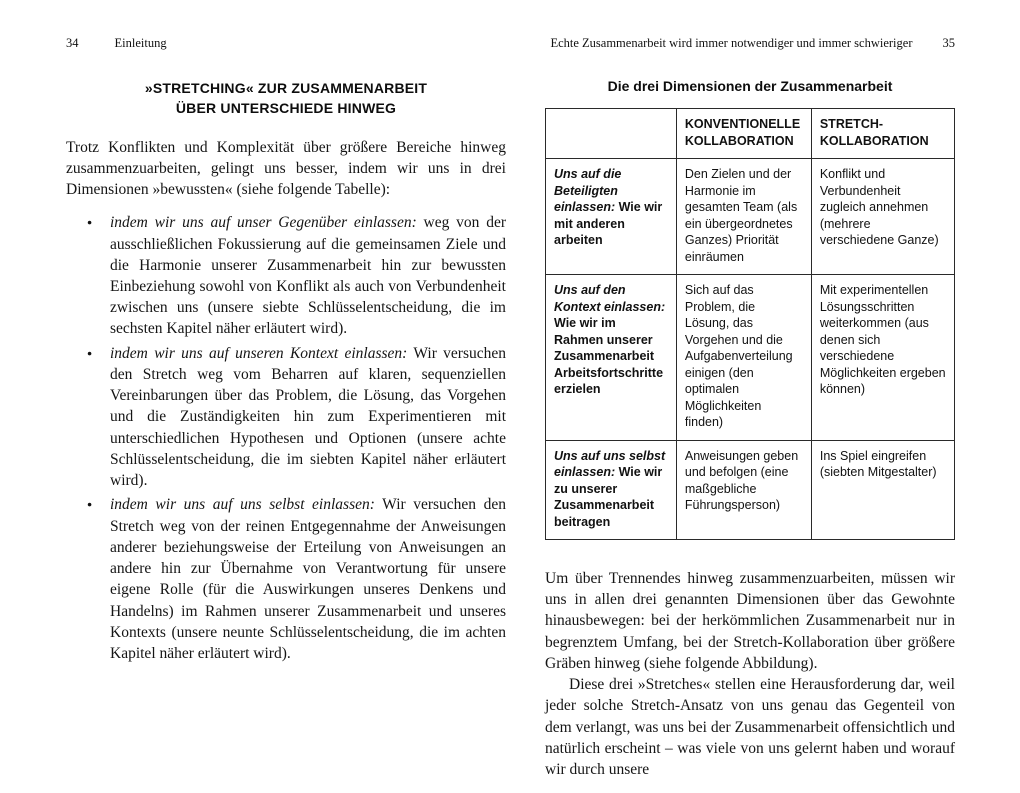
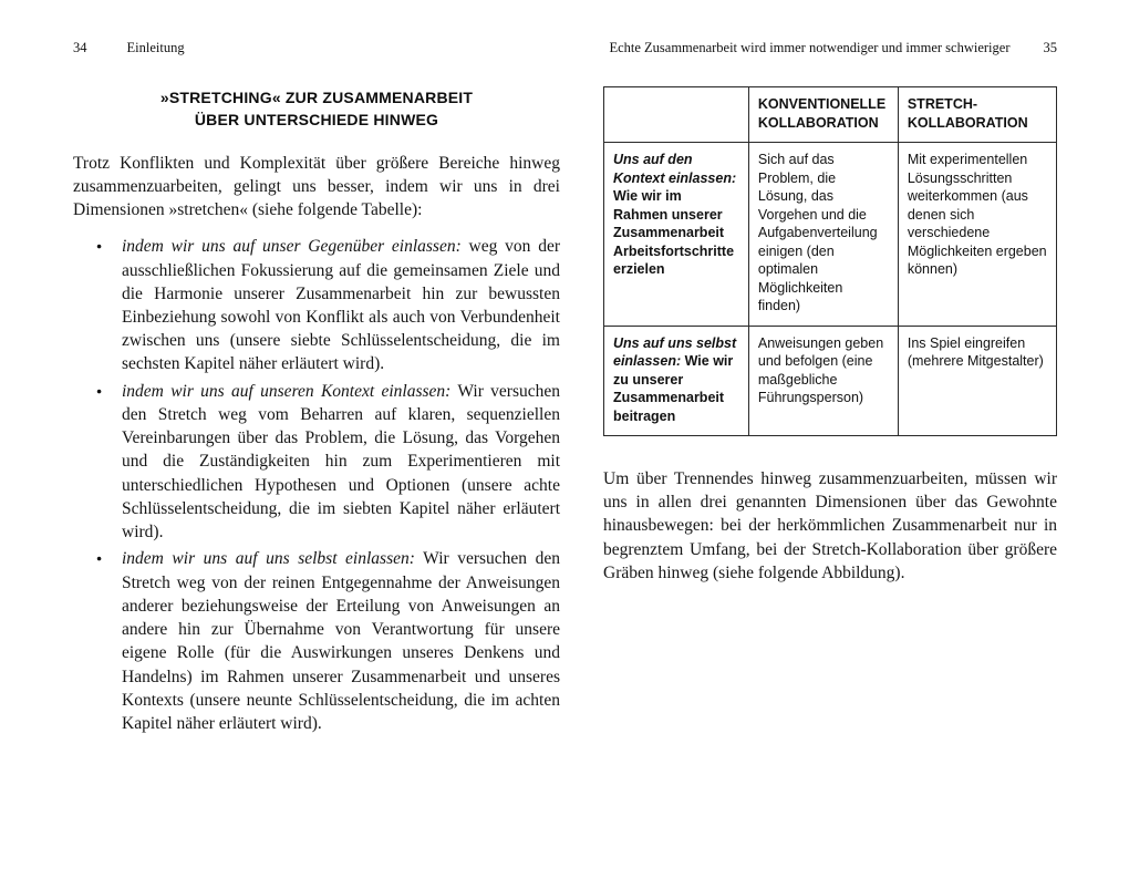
  34
  Einleitung
  Echte Zusammenarbeit wird immer notwendiger und immer schwieriger
  35
  »STRETCHING« ZUR ZUSAMMENARBEIT
  ÜBER UNTERSCHIEDE HINWEG
- Trotz Konflikten und Komplexität über größere Bereiche hinweg zusammenzuarbeiten, gelingt uns besser, indem wir uns in drei Dimensionen »bewussten« (siehe folgende Tabelle):
+ Trotz Konflikten und Komplexität über größere Bereiche hinweg zusammenzuarbeiten, gelingt uns besser, indem wir uns in drei Dimensionen »stretchen« (siehe folgende Tabelle):
  indem wir uns auf unser Gegenüber einlassen: weg von der ausschließlichen Fokussierung auf die gemeinsamen Ziele und die Harmonie unserer Zusammenarbeit hin zur bewussten Einbeziehung sowohl von Konflikt als auch von Verbundenheit zwischen uns (unsere siebte Schlüsselentscheidung, die im sechsten Kapitel näher erläutert wird).
  indem wir uns auf unseren Kontext einlassen: Wir versuchen den Stretch weg vom Beharren auf klaren, sequenziellen Vereinbarungen über das Problem, die Lösung, das Vorgehen und die Zuständigkeiten hin zum Experimentieren mit unterschiedlichen Hypothesen und Optionen (unsere achte Schlüsselentscheidung, die im siebten Kapitel näher erläutert wird).
  indem wir uns auf uns selbst einlassen: Wir versuchen den Stretch weg von der reinen Entgegennahme der Anweisungen anderer beziehungsweise der Erteilung von Anweisungen an andere hin zur Übernahme von Verantwortung für unsere eigene Rolle (für die Auswirkungen unseres Denkens und Handelns) im Rahmen unserer Zusammenarbeit und unseres Kontexts (unsere neunte Schlüsselentscheidung, die im achten Kapitel näher erläutert wird).
- Die drei Dimensionen der Zusammenarbeit
  	KONVENTIONELLE KOLLABORATION	STRETCH-KOLLABORATION
- Uns auf die Beteiligten einlassen: Wie wir mit anderen arbeiten	Den Zielen und der Harmonie im gesamten Team (als ein übergeordnetes Ganzes) Priorität einräumen	Konflikt und Verbundenheit zugleich annehmen (mehrere verschiedene Ganze)
  Uns auf den Kontext einlassen: Wie wir im Rahmen unserer Zusammenarbeit Arbeitsfortschritte erzielen	Sich auf das Problem, die Lösung, das Vorgehen und die Aufgabenverteilung einigen (den optimalen Möglichkeiten finden)	Mit experimentellen Lösungsschritten weiterkommen (aus denen sich verschiedene Möglichkeiten ergeben können)
- Uns auf uns selbst einlassen: Wie wir zu unserer Zusammenarbeit beitragen	Anweisungen geben und befolgen (eine maßgebliche Führungsperson)	Ins Spiel eingreifen (siebten Mitgestalter)
+ Uns auf uns selbst einlassen: Wie wir zu unserer Zusammenarbeit beitragen	Anweisungen geben und befolgen (eine maßgebliche Führungsperson)	Ins Spiel eingreifen (mehrere Mitgestalter)
  Um über Trennendes hinweg zusammenzuarbeiten, müssen wir uns in allen drei genannten Dimensionen über das Gewohnte hinausbewegen: bei der herkömmlichen Zusammenarbeit nur in begrenztem Umfang, bei der Stretch-Kollaboration über größere Gräben hinweg (siehe folgende Abbildung).
- Diese drei »Stretches« stellen eine Herausforderung dar, weil jeder solche Stretch-Ansatz von uns genau das Gegenteil von dem verlangt, was uns bei der Zusammenarbeit offensichtlich und natürlich erscheint – was viele von uns gelernt haben und worauf wir durch unsere
